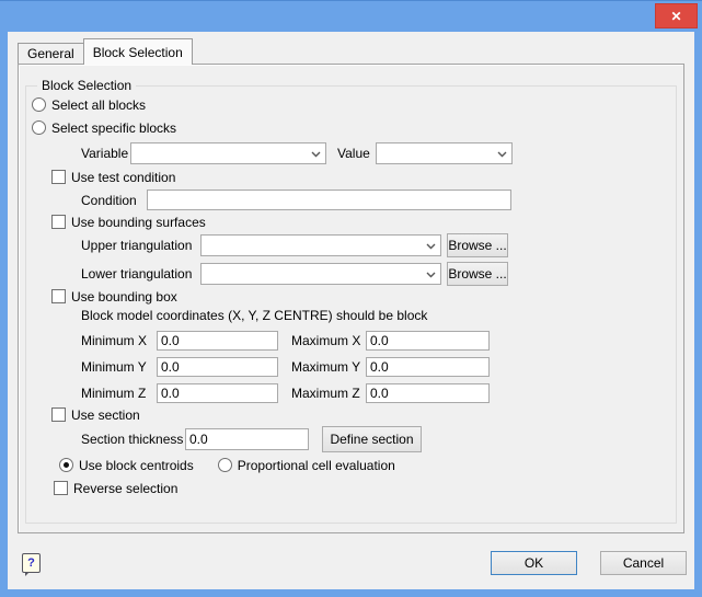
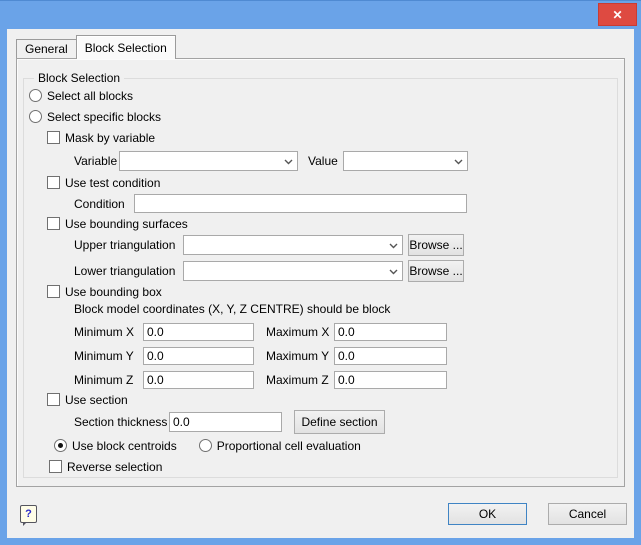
  ✕
  General
  Block Selection
  Block Selection
  Select all blocks
  Select specific blocks
+ Mask by variable
  Variable
  Value
  Use test condition
  Condition
  Use bounding surfaces
  Upper triangulation
  Browse ...
  Lower triangulation
  Browse ...
  Use bounding box
  Block model coordinates (X, Y, Z CENTRE) should be block
  Minimum X
  0.0
  Maximum X
  0.0
  Minimum Y
  0.0
  Maximum Y
  0.0
  Minimum Z
  0.0
  Maximum Z
  0.0
  Use section
  Section thickness
  0.0
  Define section
  Use block centroids
  Proportional cell evaluation
  Reverse selection
  ?
  OK
  Cancel
